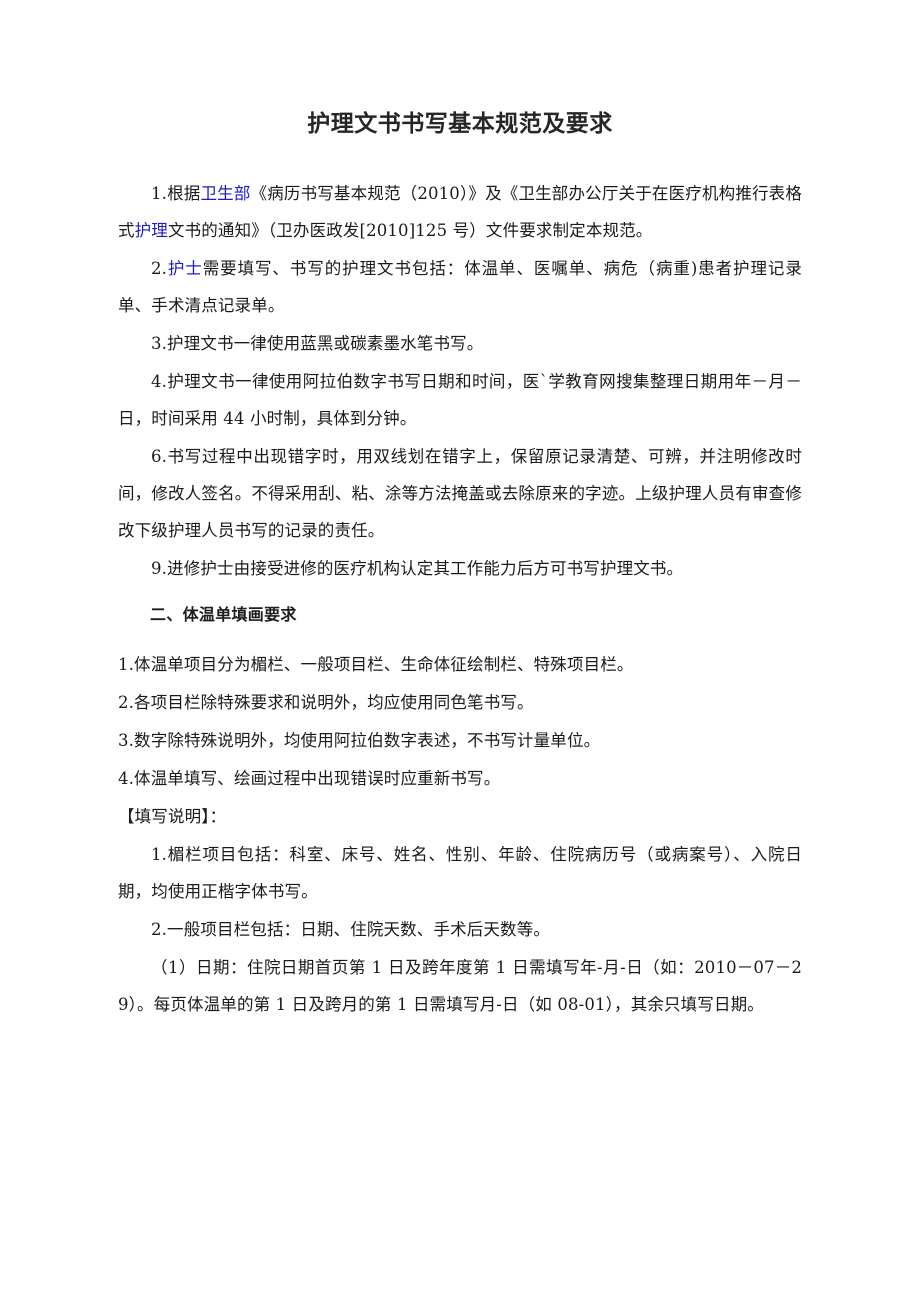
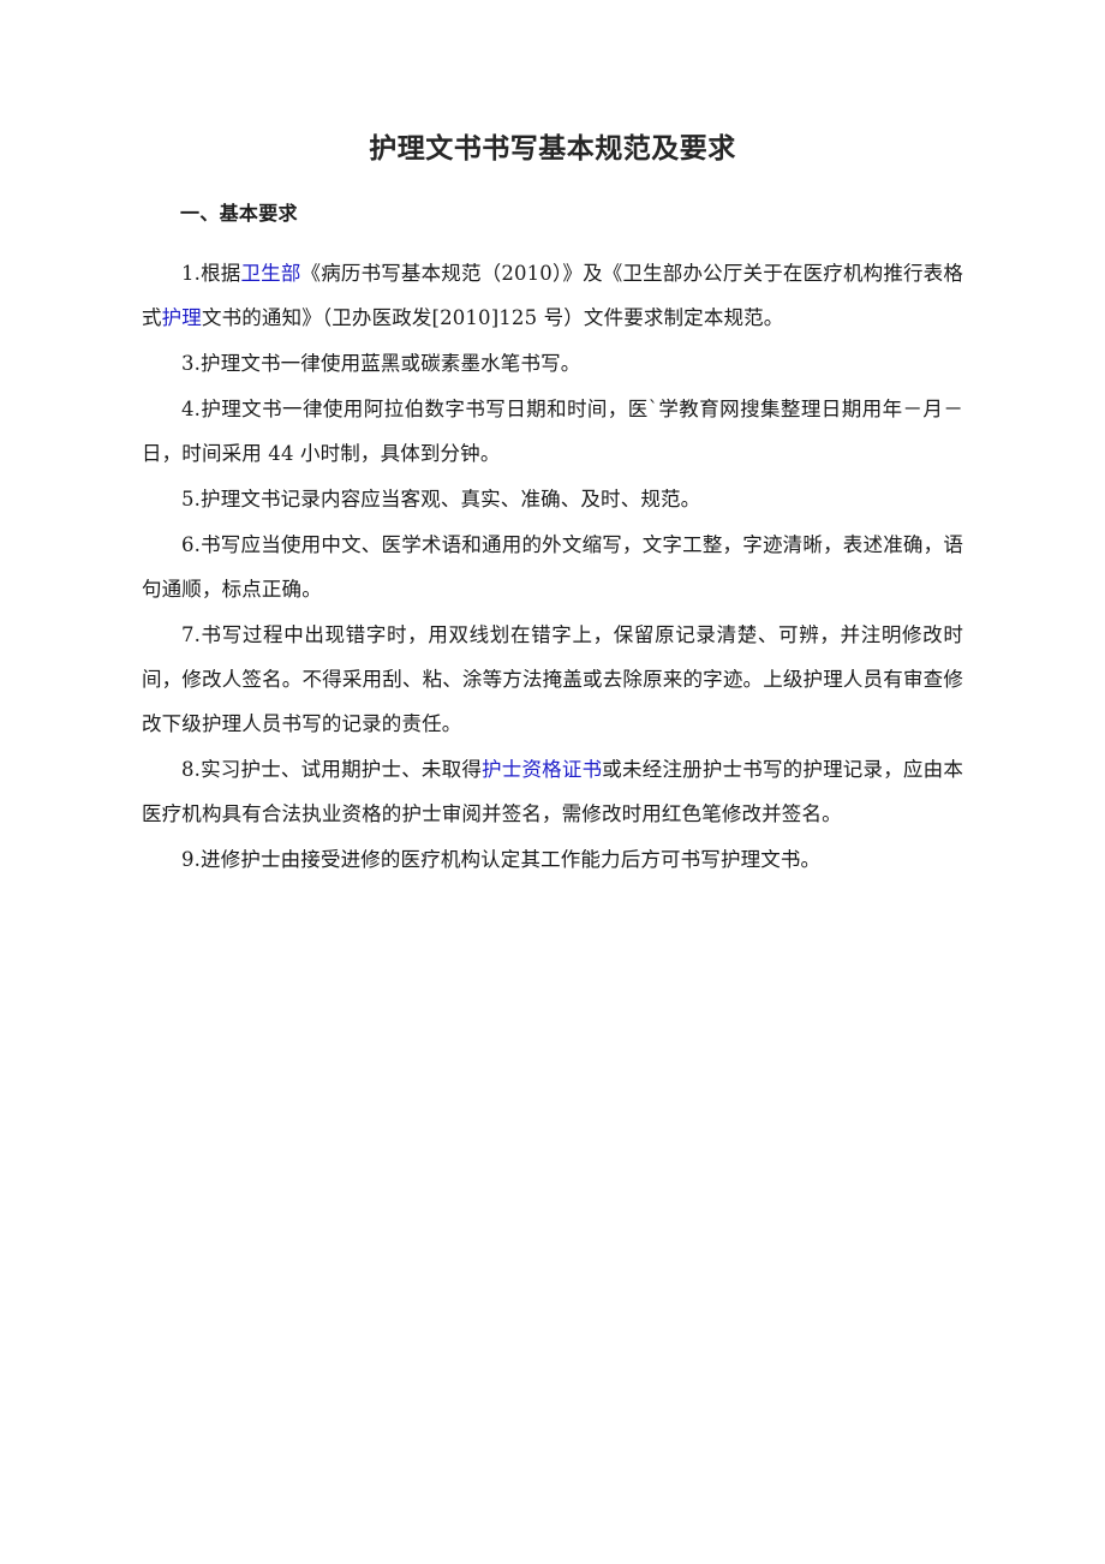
  护理文书书写基本规范及要求
+ 一、基本要求
  1.根据卫生部《病历书写基本规范（2010）》及《卫生部办公厅关于在医疗机构推行表格式护理文书的通知》（卫办医政发[2010]125 号）文件要求制定本规范。
- 2.护士需要填写、书写的护理文书包括：体温单、医嘱单、病危（病重)患者护理记录单、手术清点记录单。
  3.护理文书一律使用蓝黑或碳素墨水笔书写。
  4.护理文书一律使用阿拉伯数字书写日期和时间，医`学教育网搜集整理日期用年－月－日，时间采用 44 小时制，具体到分钟。
+ 5.护理文书记录内容应当客观、真实、准确、及时、规范。
+ 6.书写应当使用中文、医学术语和通用的外文缩写，文字工整，字迹清晰，表述准确，语句通顺，标点正确。
- 6.书写过程中出现错字时，用双线划在错字上，保留原记录清楚、可辨，并注明修改时间，修改人签名。不得采用刮、粘、涂等方法掩盖或去除原来的字迹。上级护理人员有审查修改下级护理人员书写的记录的责任。
+ 7.书写过程中出现错字时，用双线划在错字上，保留原记录清楚、可辨，并注明修改时间，修改人签名。不得采用刮、粘、涂等方法掩盖或去除原来的字迹。上级护理人员有审查修改下级护理人员书写的记录的责任。
+ 8.实习护士、试用期护士、未取得护士资格证书或未经注册护士书写的护理记录，应由本医疗机构具有合法执业资格的护士审阅并签名，需修改时用红色笔修改并签名。
  9.进修护士由接受进修的医疗机构认定其工作能力后方可书写护理文书。
- 二、体温单填画要求
- 1.体温单项目分为楣栏、一般项目栏、生命体征绘制栏、特殊项目栏。
- 2.各项目栏除特殊要求和说明外，均应使用同色笔书写。
- 3.数字除特殊说明外，均使用阿拉伯数字表述，不书写计量单位。
- 4.体温单填写、绘画过程中出现错误时应重新书写。
- 【填写说明】：
- 1.楣栏项目包括：科室、床号、姓名、性别、年龄、住院病历号（或病案号）、入院日期，均使用正楷字体书写。
- 2.一般项目栏包括：日期、住院天数、手术后天数等。
- （1）日期：住院日期首页第 1 日及跨年度第 1 日需填写年-月-日（如：2010－07－29）。每页体温单的第 1 日及跨月的第 1 日需填写月-日（如 08-01），其余只填写日期。
